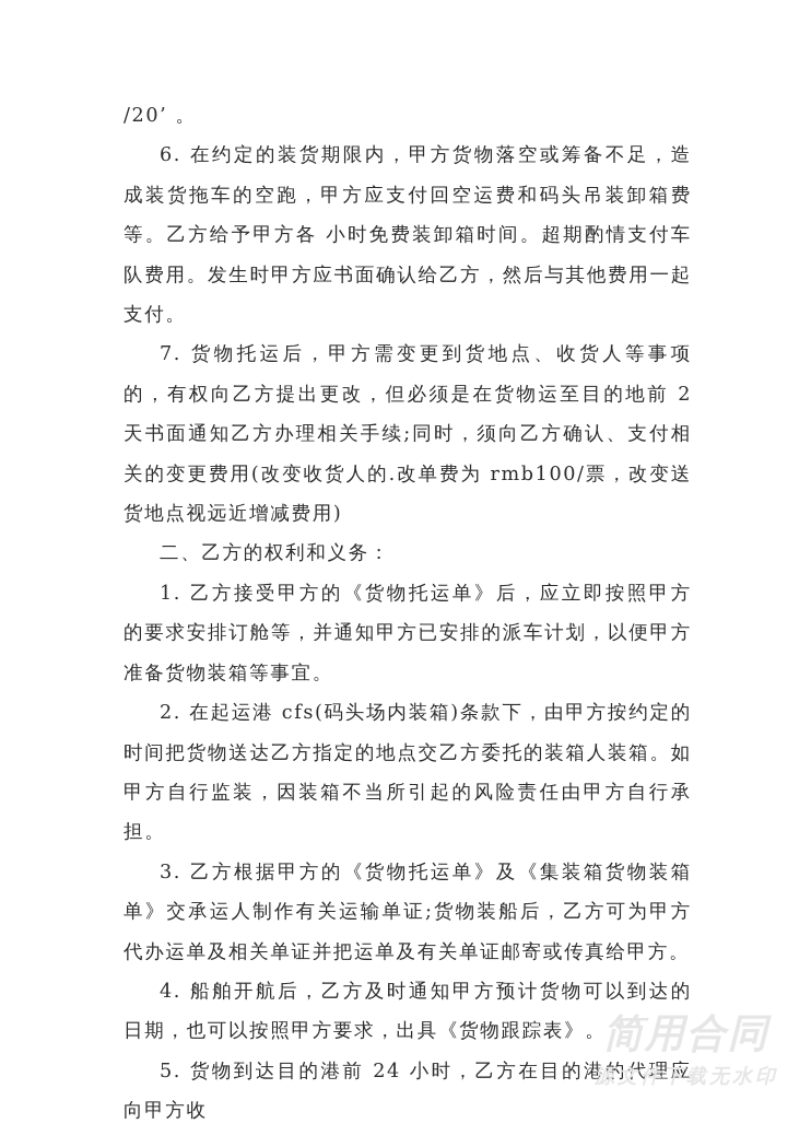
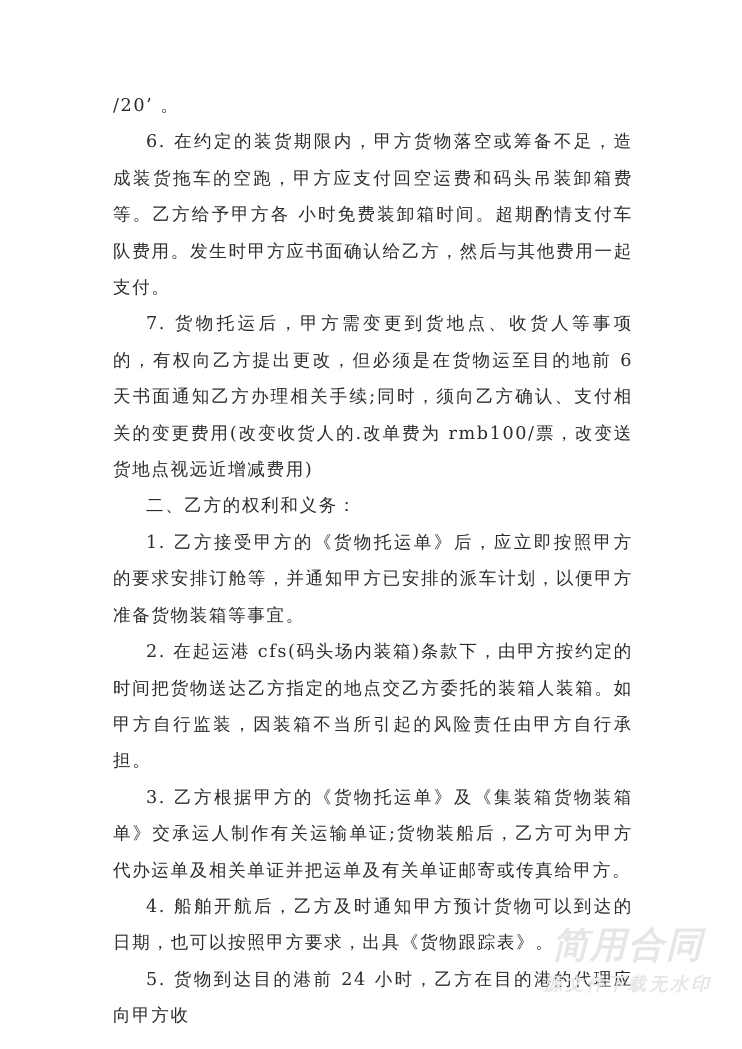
  /20’ 。
  6. 在约定的装货期限内，甲方货物落空或筹备不足，造成装货拖车的空跑，甲方应支付回空运费和码头吊装卸箱费等。乙方给予甲方各 小时免费装卸箱时间。超期酌情支付车队费用。发生时甲方应书面确认给乙方，然后与其他费用一起支付。
- 7. 货物托运后，甲方需变更到货地点、收货人等事项的，有权向乙方提出更改，但必须是在货物运至目的地前 2 天书面通知乙方办理相关手续;同时，须向乙方确认、支付相关的变更费用(改变收货人的.改单费为 rmb100/票，改变送货地点视远近增减费用)
+ 7. 货物托运后，甲方需变更到货地点、收货人等事项的，有权向乙方提出更改，但必须是在货物运至目的地前 6 天书面通知乙方办理相关手续;同时，须向乙方确认、支付相关的变更费用(改变收货人的.改单费为 rmb100/票，改变送货地点视远近增减费用)
  二、乙方的权利和义务：
  1. 乙方接受甲方的《货物托运单》后，应立即按照甲方的要求安排订舱等，并通知甲方已安排的派车计划，以便甲方准备货物装箱等事宜。
  2. 在起运港 cfs(码头场内装箱)条款下，由甲方按约定的时间把货物送达乙方指定的地点交乙方委托的装箱人装箱。如甲方自行监装，因装箱不当所引起的风险责任由甲方自行承担。
  3. 乙方根据甲方的《货物托运单》及《集装箱货物装箱单》交承运人制作有关运输单证;货物装船后，乙方可为甲方代办运单及相关单证并把运单及有关单证邮寄或传真给甲方。
  4. 船舶开航后，乙方及时通知甲方预计货物可以到达的日期，也可以按照甲方要求，出具《货物跟踪表》。
  5. 货物到达目的港前 24 小时，乙方在目的港的代理应向甲方收
  简用合同
  源文件下载无水印
